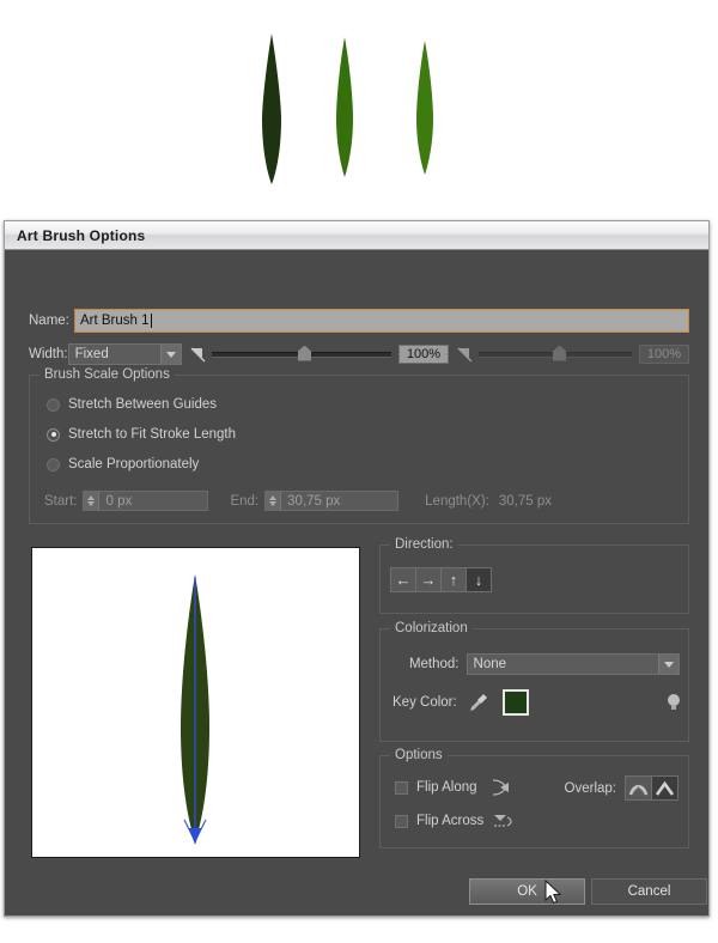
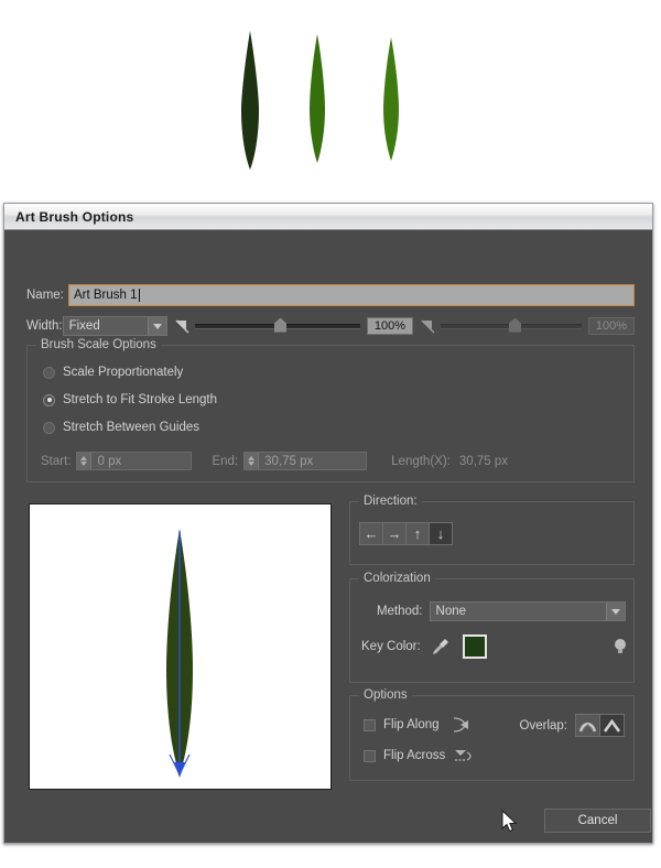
  Art Brush Options
  Name:
  Art Brush 1
  Width:
  Fixed
  100%
  100%
  Brush Scale Options
- Stretch Between Guides
+ Scale Proportionately
  Stretch to Fit Stroke Length
- Scale Proportionately
+ Stretch Between Guides
  Start:
  0 px
  End:
  30,75 px
  Length(X):
  30,75 px
  Direction:
  ←
  →
  ↑
  ↓
  Colorization
  Method:
  None
  Key Color:
  Options
  Flip Along
  Flip Across
  Overlap:
- OK
  Cancel
